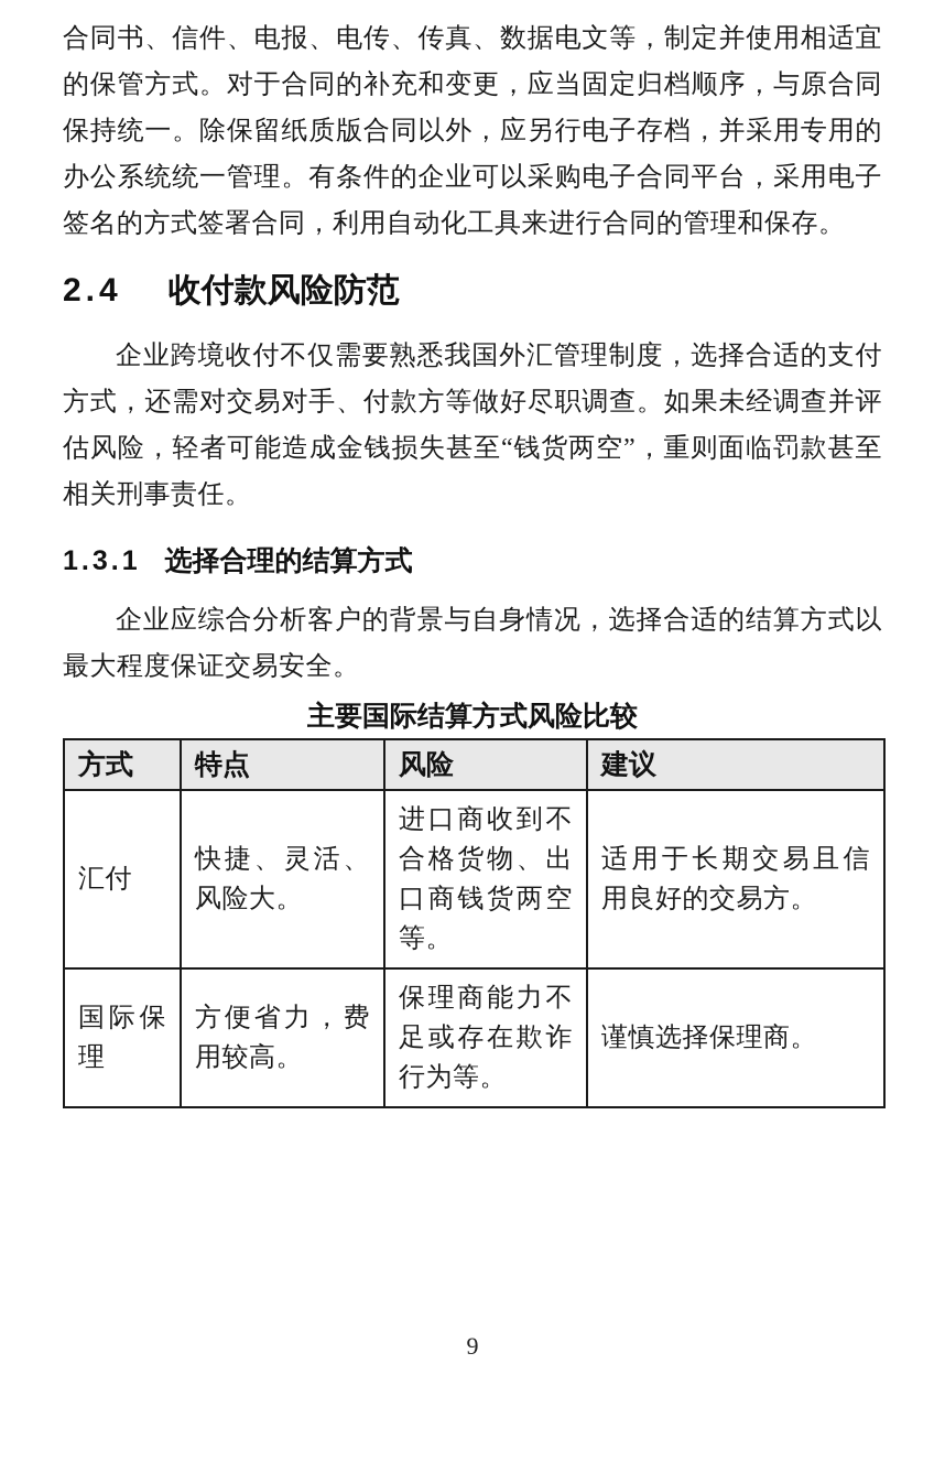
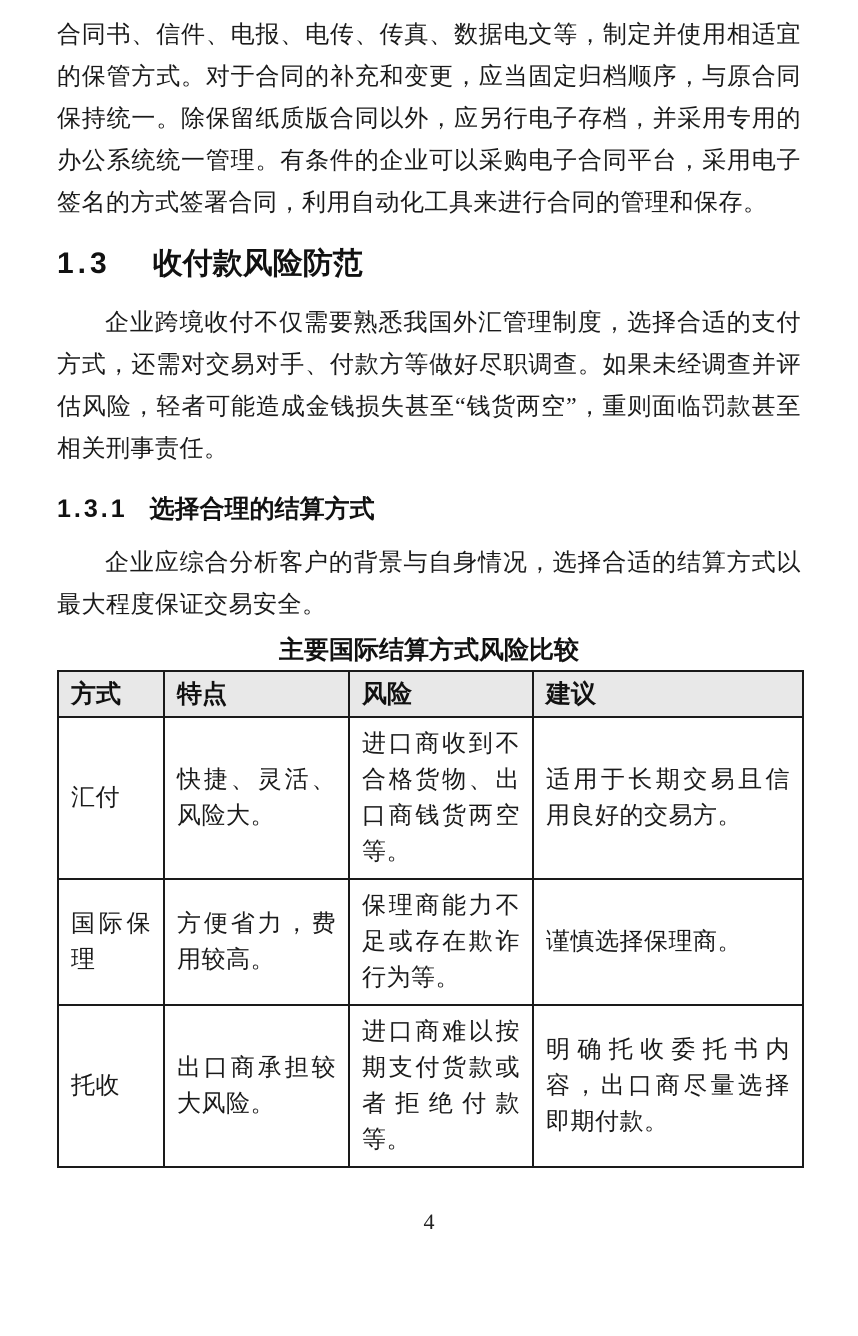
  合同书、信件、电报、电传、传真、数据电文等，制定并使用相适宜的保管方式。对于合同的补充和变更，应当固定归档顺序，与原合同保持统一。除保留纸质版合同以外，应另行电子存档，并采用专用的办公系统统一管理。有条件的企业可以采购电子合同平台，采用电子签名的方式签署合同，利用自动化工具来进行合同的管理和保存。
- 2.4 收付款风险防范
+ 1.3 收付款风险防范
  企业跨境收付不仅需要熟悉我国外汇管理制度，选择合适的支付方式，还需对交易对手、付款方等做好尽职调查。如果未经调查并评估风险，轻者可能造成金钱损失甚至“钱货两空”，重则面临罚款甚至相关刑事责任。
  1.3.1 选择合理的结算方式
  企业应综合分析客户的背景与自身情况，选择合适的结算方式以最大程度保证交易安全。
  主要国际结算方式风险比较
  方式	特点	风险	建议
  汇付	快捷、灵活、风险大。	进口商收到不合格货物、出口商钱货两空等。	适用于长期交易且信用良好的交易方。
  国际保理	方便省力，费用较高。	保理商能力不足或存在欺诈行为等。	谨慎选择保理商。
+ 托收	出口商承担较大风险。	进口商难以按期支付货款或者拒绝付款等。	明确托收委托书内容，出口商尽量选择即期付款。
- 9
+ 4
